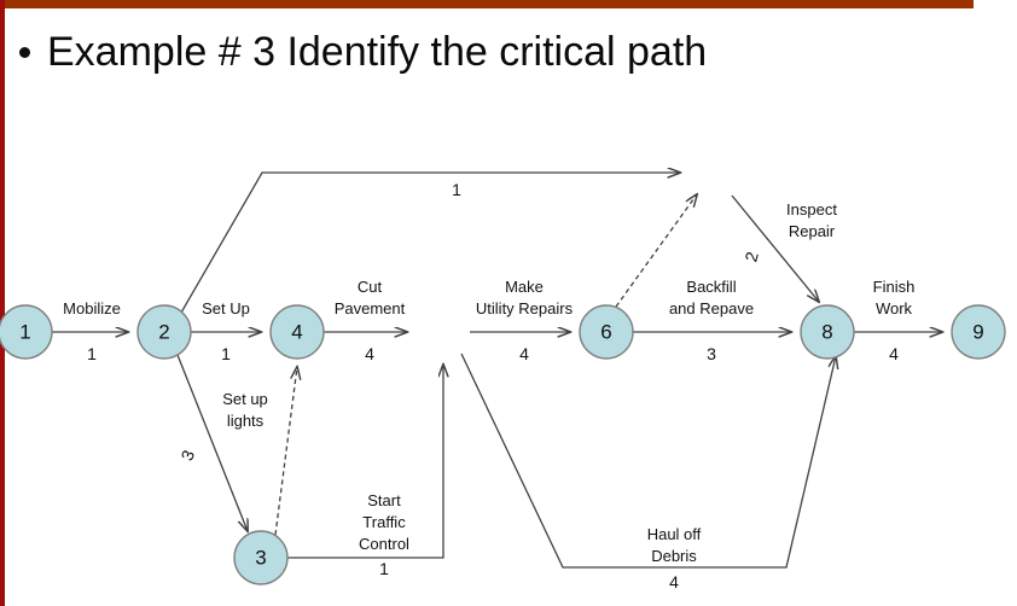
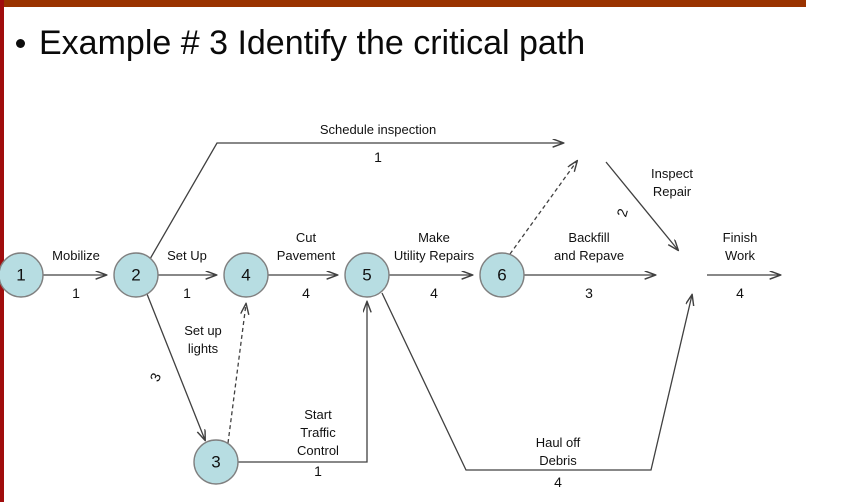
  Example # 3 Identify the critical path
  Mobilize
  1
  Set Up
  1
+ Schedule inspection
  1
  Set up
  lights
  Start
  Traffic
  Control
  1
  Cut
  Pavement
  4
  Make
  Utility Repairs
  4
  Backfill
  and Repave
  3
  Inspect
  Repair
  Haul off
  Debris
  4
  Finish
  Work
  4
  1
  2
  3
  4
+ 5
  6
- 8
- 9
